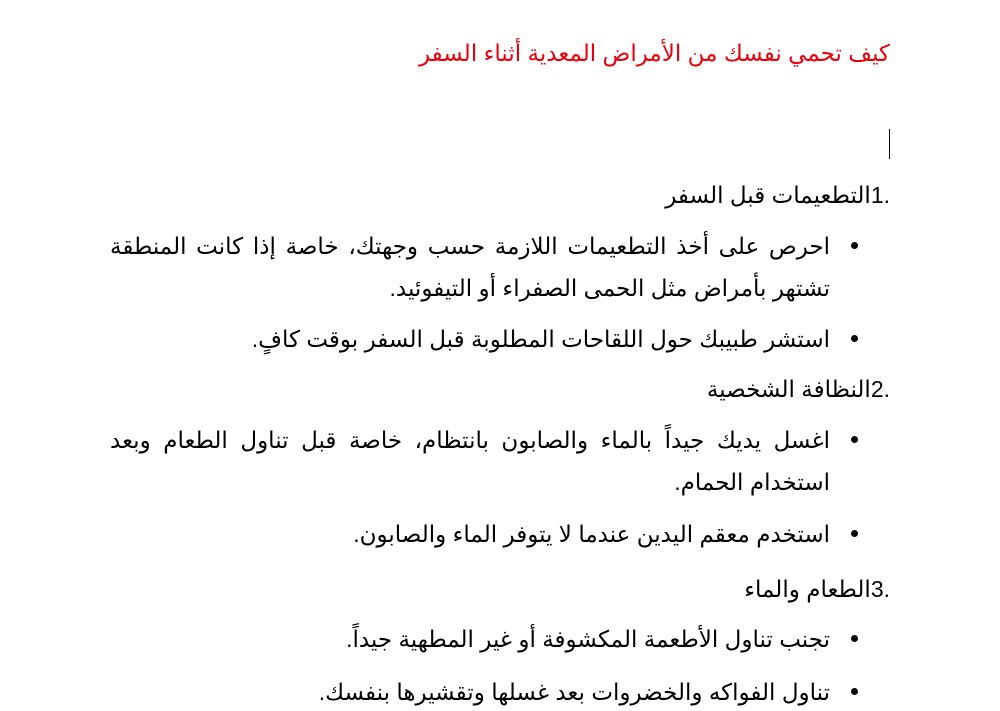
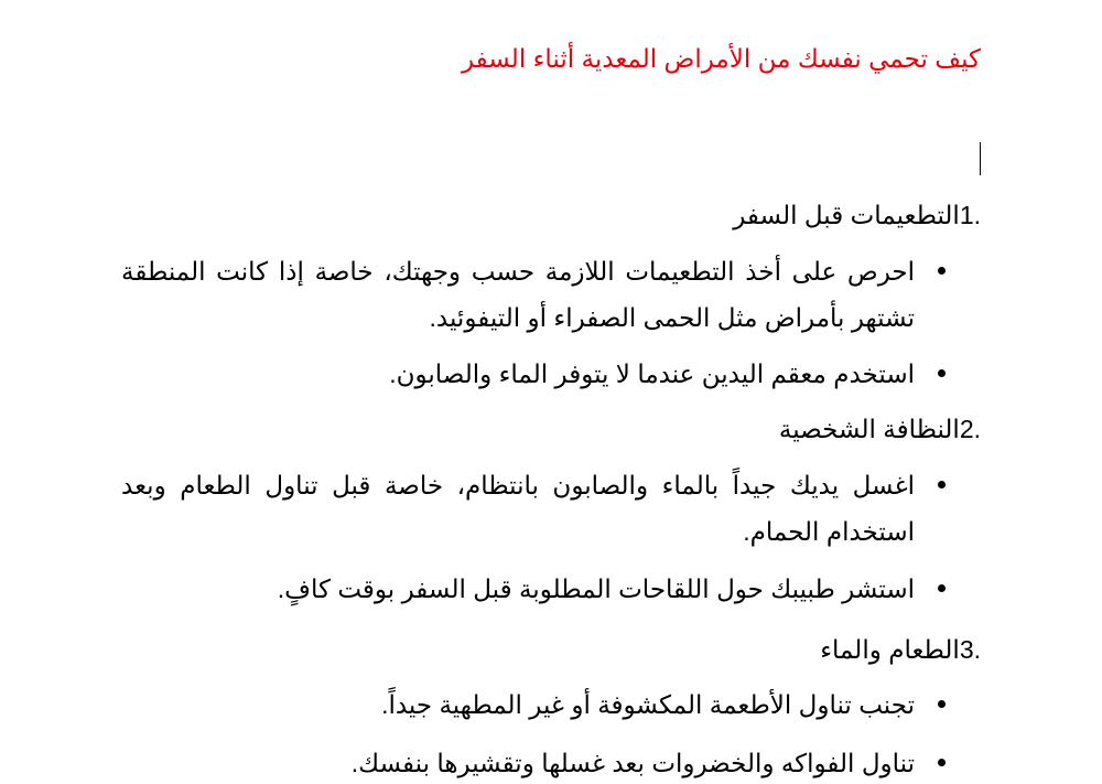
  كيف تحمي نفسك من الأمراض المعدية أثناء السفر
  1.التطعيمات قبل السفر
  احرص على أخذ التطعيمات اللازمة حسب وجهتك، خاصة إذا كانت المنطقة تشتهر بأمراض مثل الحمى الصفراء أو التيفوئيد.
- استشر طبيبك حول اللقاحات المطلوبة قبل السفر بوقت كافٍ.
+ استخدم معقم اليدين عندما لا يتوفر الماء والصابون.
  2.النظافة الشخصية
  اغسل يديك جيداً بالماء والصابون بانتظام، خاصة قبل تناول الطعام وبعد استخدام الحمام.
- استخدم معقم اليدين عندما لا يتوفر الماء والصابون.
+ استشر طبيبك حول اللقاحات المطلوبة قبل السفر بوقت كافٍ.
  3.الطعام والماء
  تجنب تناول الأطعمة المكشوفة أو غير المطهية جيداً.
  تناول الفواكه والخضروات بعد غسلها وتقشيرها بنفسك.
